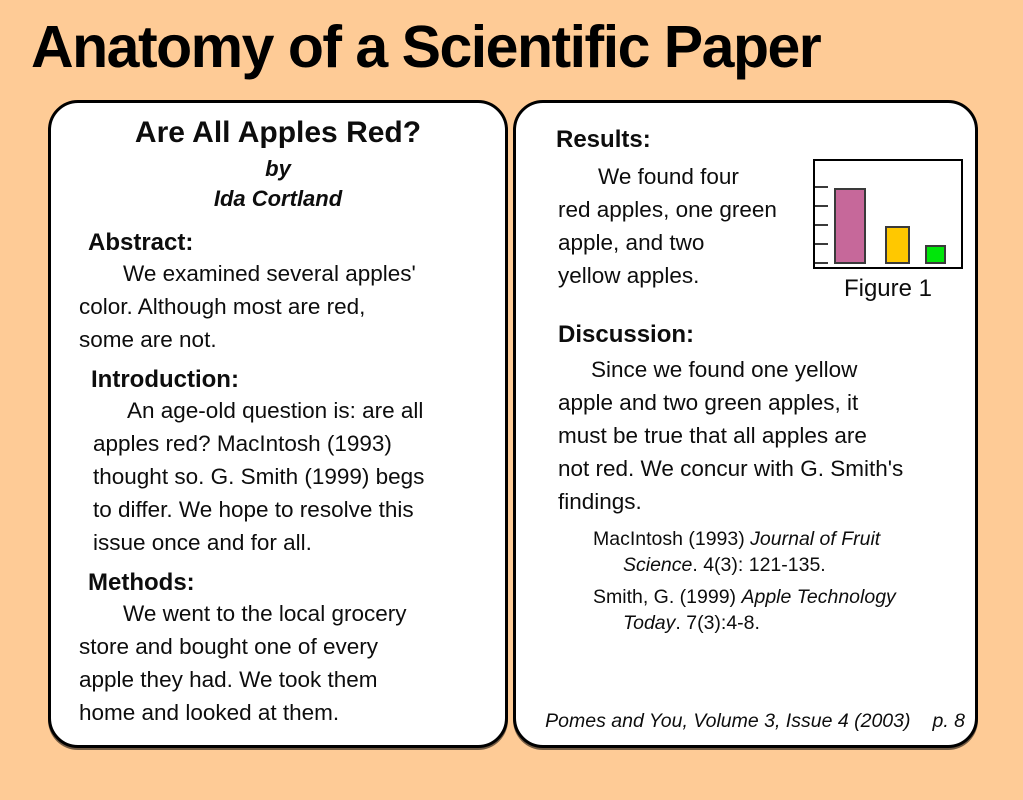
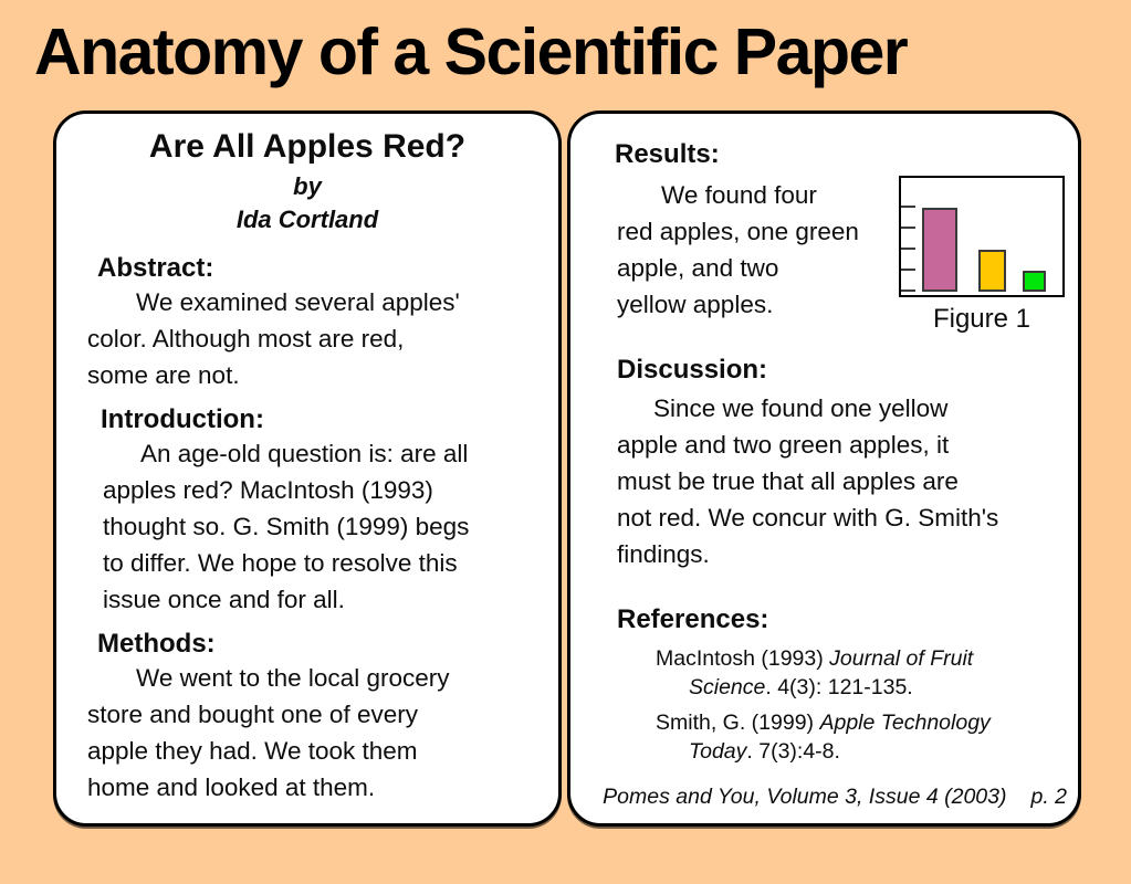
  Anatomy of a Scientific Paper
  Are All Apples Red?
  by
  Ida Cortland
  Abstract:
  We examined several apples'
  color. Although most are red,
  some are not.
  Introduction:
  An age-old question is: are all
  apples red? MacIntosh (1993)
  thought so. G. Smith (1999) begs
  to differ. We hope to resolve this
  issue once and for all.
  Methods:
  We went to the local grocery
  store and bought one of every
  apple they had. We took them
  home and looked at them.
  Results:
  We found four
  red apples, one green
  apple, and two
  yellow apples.
  Figure 1
  Discussion:
  Since we found one yellow
  apple and two green apples, it
  must be true that all apples are
  not red. We concur with G. Smith's
  findings.
+ References:
  MacIntosh (1993) Journal of Fruit
  Science. 4(3): 121-135.
  Smith, G. (1999) Apple Technology
  Today. 7(3):4-8.
- Pomes and You, Volume 3, Issue 4 (2003) p. 8
+ Pomes and You, Volume 3, Issue 4 (2003) p. 2
